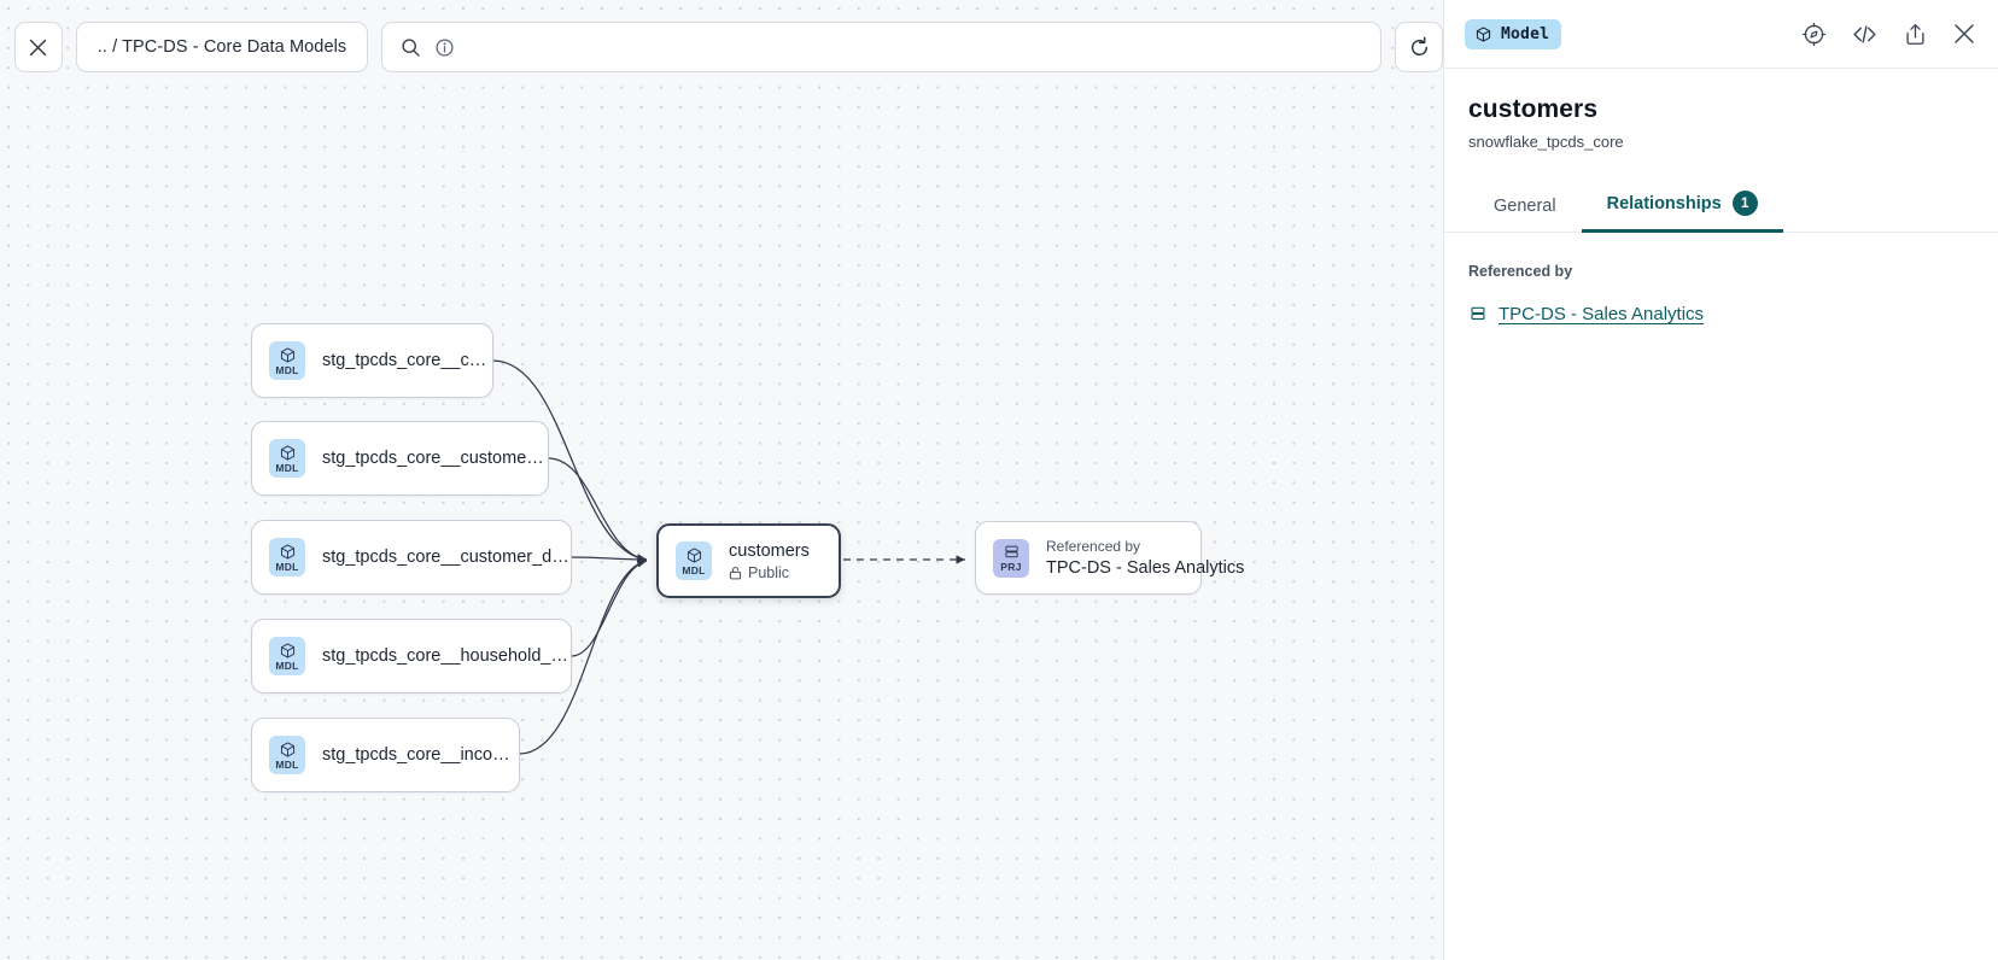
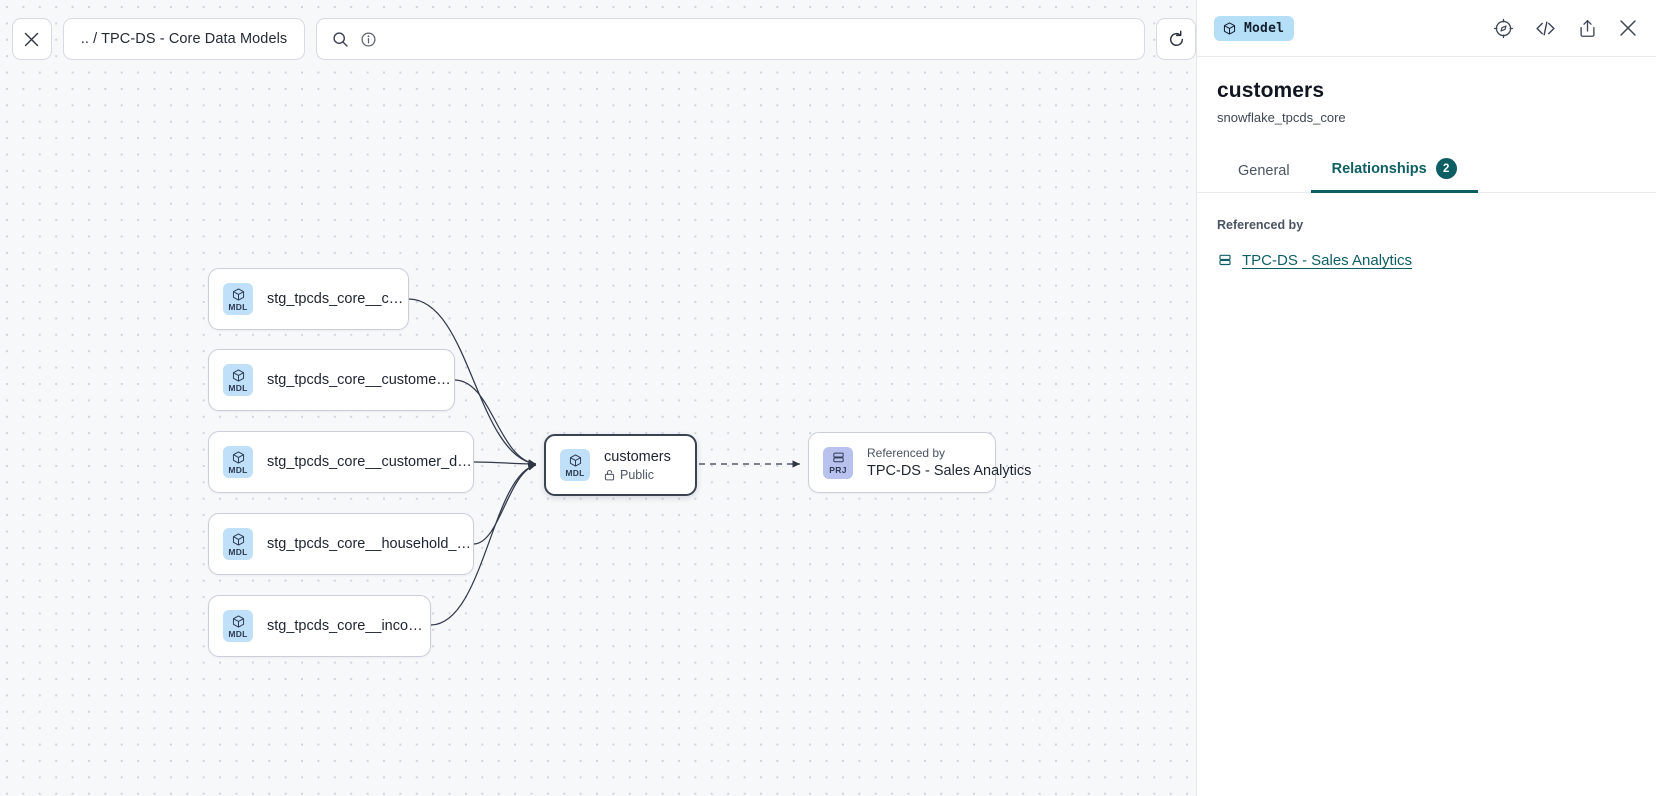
  .. / TPC-DS - Core Data Models
  MDL
  stg_tpcds_core__cust
  MDL
  stg_tpcds_core__customer_a
  MDL
  stg_tpcds_core__customer_dem
  MDL
  stg_tpcds_core__household_de
  MDL
  stg_tpcds_core__income
  MDL
  customers
  Public
  PRJ
  Referenced by
  TPC-DS - Sales Analytics
  Model
  customers
  snowflake_tpcds_core
  General
  Relationships
- 1
+ 2
  Referenced by
  TPC-DS - Sales Analytics
